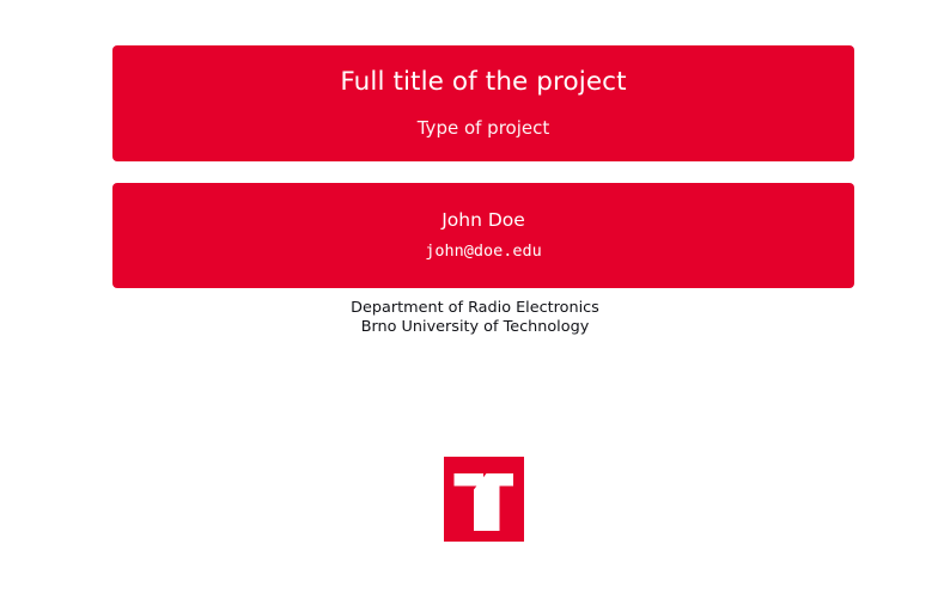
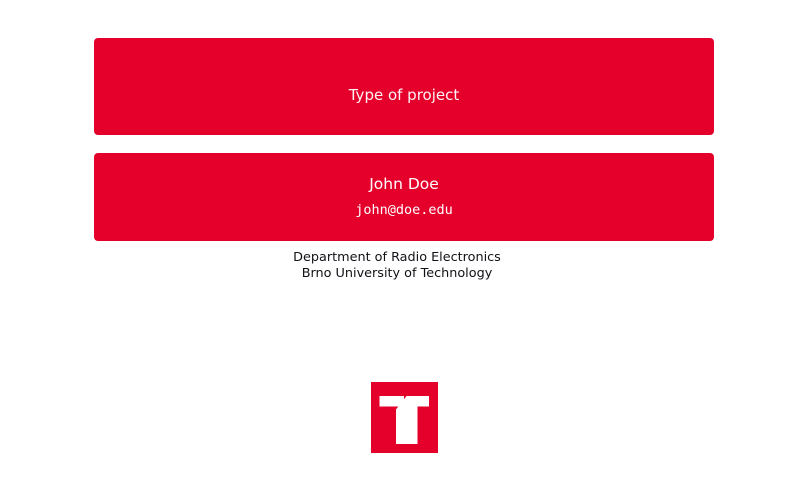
- Full title of the project
  Type of project
  John Doe
  john@doe.edu
  Department of Radio Electronics
  Brno University of Technology
